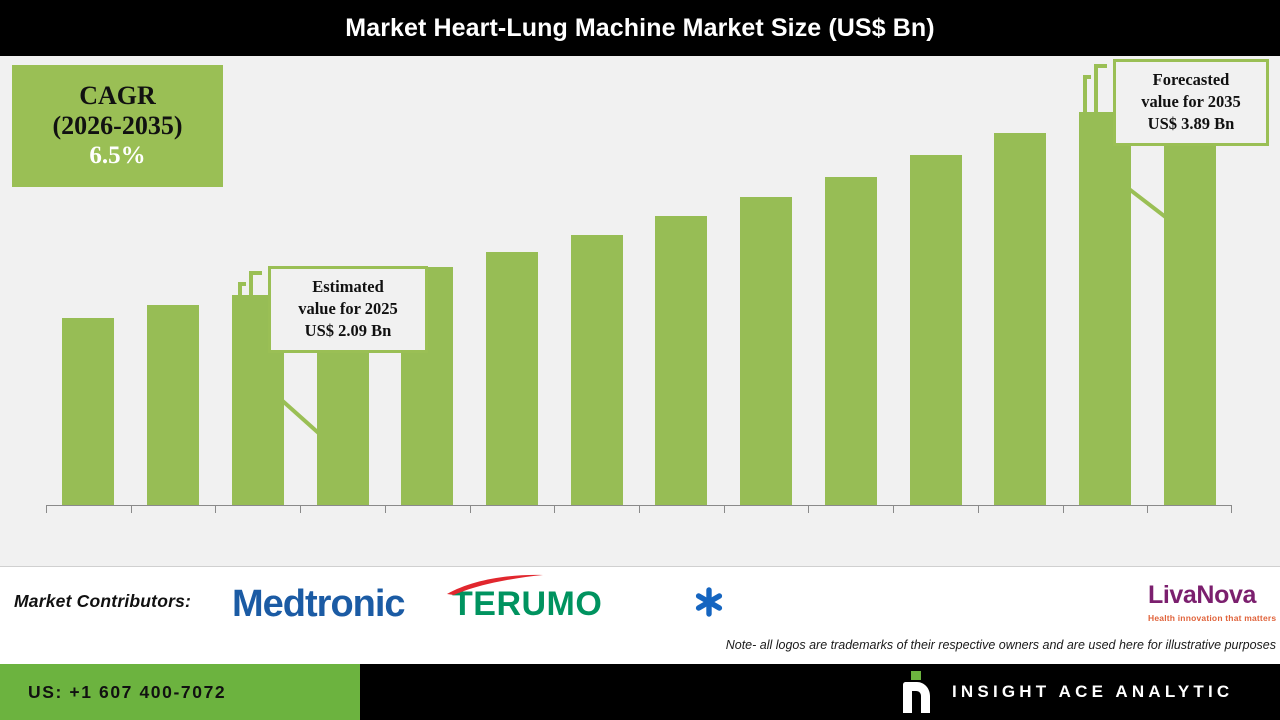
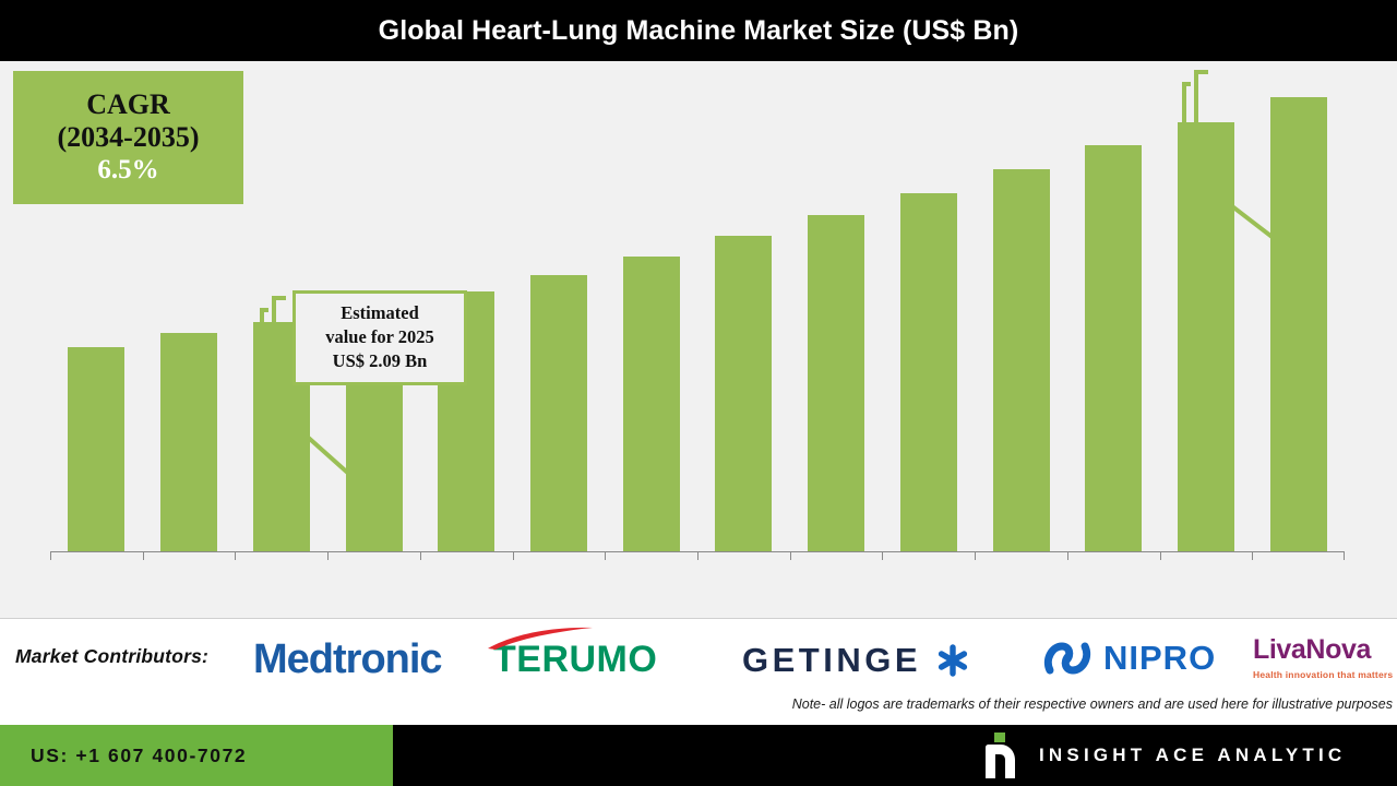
- Market Heart-Lung Machine Market Size (US$ Bn)
+ Global Heart-Lung Machine Market Size (US$ Bn)
  CAGR
- (2026-2035)
+ (2034-2035)
  6.5%
  Estimated
  value for 2025
  US$ 2.09 Bn
- Forecasted
- value for 2035
- US$ 3.89 Bn
  Market Contributors:
  Medtronic
  TERUMO
+ GETINGE
+ NIPRO
  LivaNova
  Health innovation that matters
  Note- all logos are trademarks of their respective owners and are used here for illustrative purposes
  US: +1 607 400-7072
  INSIGHT ACE ANALYTIC
